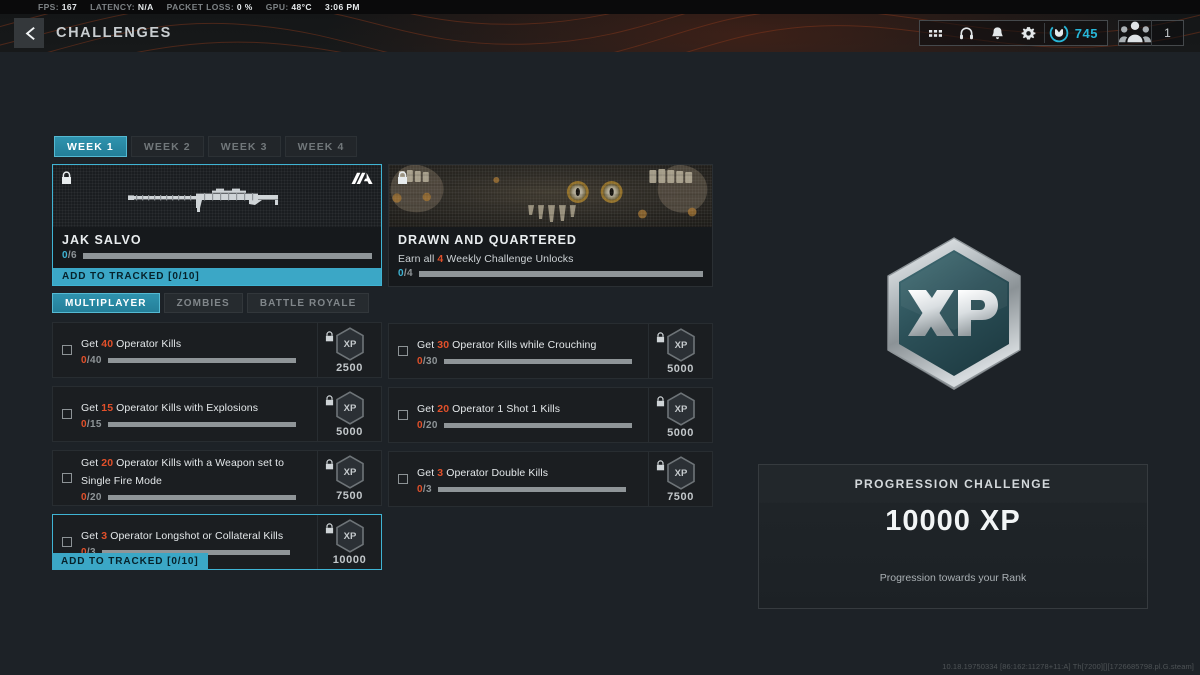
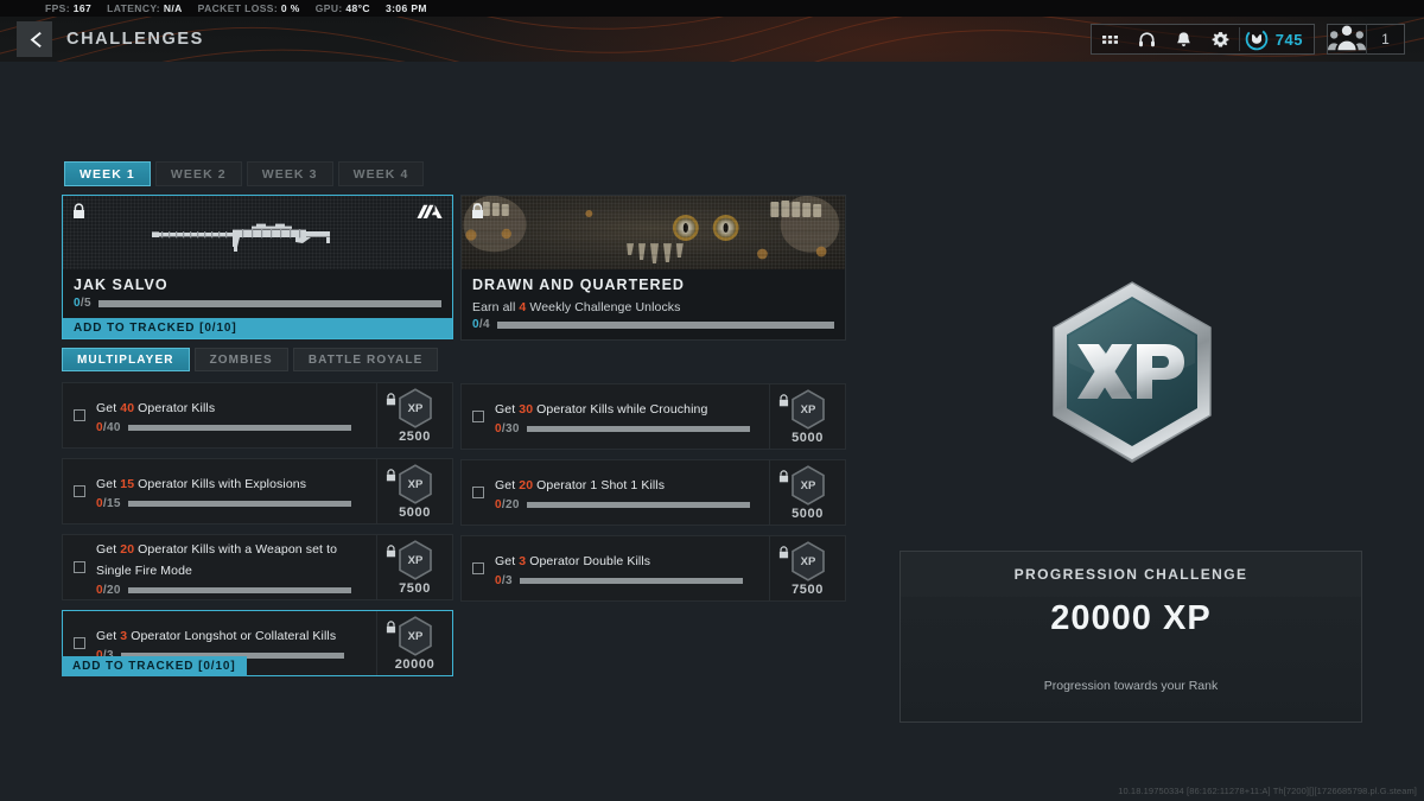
  FPS: 167
  LATENCY: N/A
  PACKET LOSS: 0 %
  GPU: 48°C
  3:06 PM
  CHALLENGES
  745
  1
  WEEK 1
  WEEK 2
  WEEK 3
  WEEK 4
  JAK SALVO
- 0/6
+ 0/5
  ADD TO TRACKED [0/10]
  MULTIPLAYER
  ZOMBIES
  BATTLE ROYALE
  Get 40 Operator Kills
  0/40
  XP
  2500
  Get 15 Operator Kills with Explosions
  0/15
  XP
  5000
  Get 20 Operator Kills with a Weapon set to Single Fire Mode
  0/20
  XP
  7500
  Get 3 Operator Longshot or Collateral Kills
  XP
- 10000
+ 20000
  ADD TO TRACKED [0/10]
  DRAWN AND QUARTERED
  Earn all 4 Weekly Challenge Unlocks
  0/4
  Get 30 Operator Kills while Crouching
  0/30
  XP
  5000
  Get 20 Operator 1 Shot 1 Kills
  0/20
  XP
  5000
  Get 3 Operator Double Kills
  0/3
  XP
  7500
  PROGRESSION CHALLENGE
- 10000 XP
+ 20000 XP
  Progression towards your Rank
  10.18.19750334 [86:162:11278+11:A] Th[7200][][1726685798.pl.G.steam]
